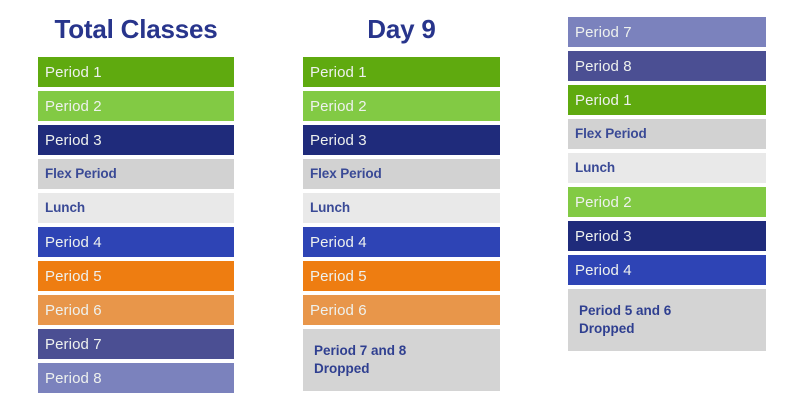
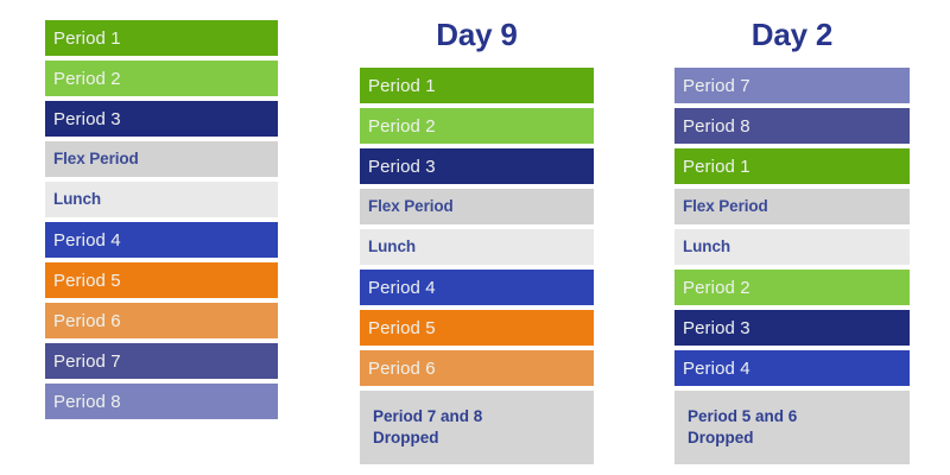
- Total Classes
  Period 1
  Period 2
  Period 3
  Flex Period
  Lunch
  Period 4
  Period 5
  Period 6
  Period 7
  Period 8
  Day 9
  Period 1
  Period 2
  Period 3
  Flex Period
  Lunch
  Period 4
  Period 5
  Period 6
  Period 7 and 8
  Dropped
+ Day 2
  Period 7
  Period 8
  Period 1
  Flex Period
  Lunch
  Period 2
  Period 3
  Period 4
  Period 5 and 6
  Dropped
